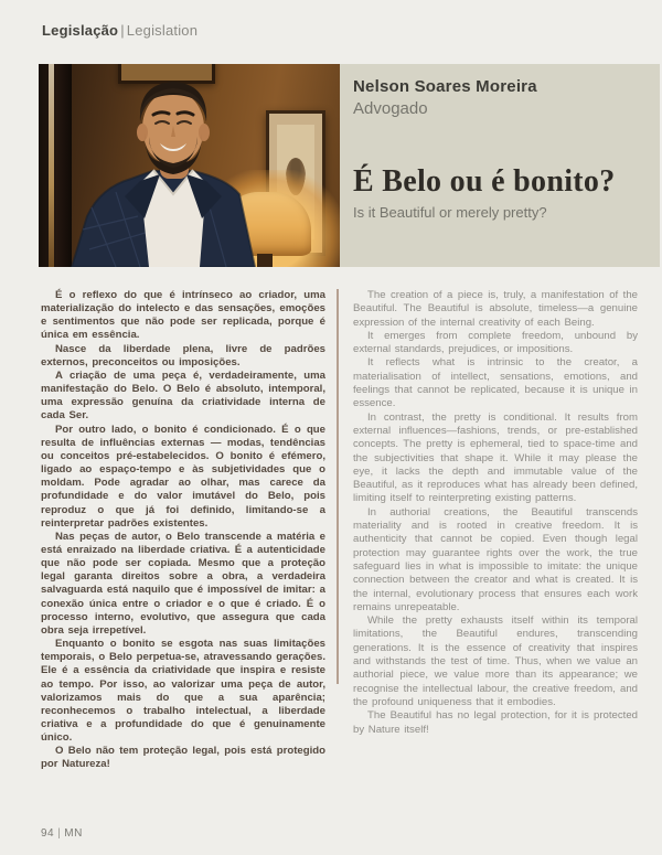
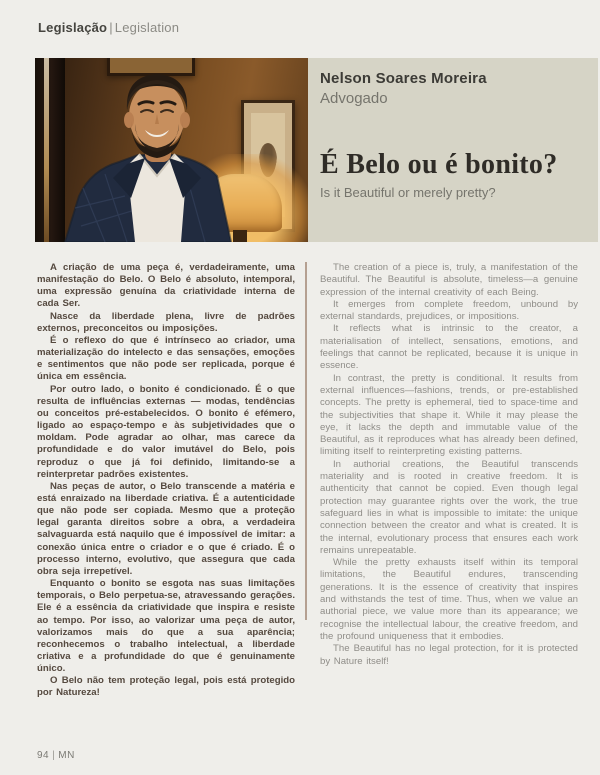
  Legislação | Legislation
  Nelson Soares Moreira
  Advogado
  É Belo ou é bonito?
  Is it Beautiful or merely pretty?
- É o reflexo do que é intrínseco ao criador, uma materialização do intelecto e das sensações, emoções e sentimentos que não pode ser replicada, porque é única em essência.
+ A criação de uma peça é, verdadeiramente, uma manifestação do Belo. O Belo é absoluto, intemporal, uma expressão genuína da criatividade interna de cada Ser.
  Nasce da liberdade plena, livre de padrões externos, preconceitos ou imposições.
- A criação de uma peça é, verdadeiramente, uma manifestação do Belo. O Belo é absoluto, intemporal, uma expressão genuína da criatividade interna de cada Ser.
+ É o reflexo do que é intrínseco ao criador, uma materialização do intelecto e das sensações, emoções e sentimentos que não pode ser replicada, porque é única em essência.
  Por outro lado, o bonito é condicionado. É o que resulta de influências externas — modas, tendências ou conceitos pré-estabelecidos. O bonito é efémero, ligado ao espaço-tempo e às subjetividades que o moldam. Pode agradar ao olhar, mas carece da profundidade e do valor imutável do Belo, pois reproduz o que já foi definido, limitando-se a reinterpretar padrões existentes.
  Nas peças de autor, o Belo transcende a matéria e está enraizado na liberdade criativa. É a autenticidade que não pode ser copiada. Mesmo que a proteção legal garanta direitos sobre a obra, a verdadeira salvaguarda está naquilo que é impossível de imitar: a conexão única entre o criador e o que é criado. É o processo interno, evolutivo, que assegura que cada obra seja irrepetível.
  Enquanto o bonito se esgota nas suas limitações temporais, o Belo perpetua-se, atravessando gerações. Ele é a essência da criatividade que inspira e resiste ao tempo. Por isso, ao valorizar uma peça de autor, valorizamos mais do que a sua aparência; reconhecemos o trabalho intelectual, a liberdade criativa e a profundidade do que é genuinamente único.
  O Belo não tem proteção legal, pois está protegido por Natureza!
  The creation of a piece is, truly, a manifestation of the Beautiful. The Beautiful is absolute, timeless—a genuine expression of the internal creativity of each Being.
  It emerges from complete freedom, unbound by external standards, prejudices, or impositions.
  It reflects what is intrinsic to the creator, a materialisation of intellect, sensations, emotions, and feelings that cannot be replicated, because it is unique in essence.
  In contrast, the pretty is conditional. It results from external influences—fashions, trends, or pre-established concepts. The pretty is ephemeral, tied to space-time and the subjectivities that shape it. While it may please the eye, it lacks the depth and immutable value of the Beautiful, as it reproduces what has already been defined, limiting itself to reinterpreting existing patterns.
  In authorial creations, the Beautiful transcends materiality and is rooted in creative freedom. It is authenticity that cannot be copied. Even though legal protection may guarantee rights over the work, the true safeguard lies in what is impossible to imitate: the unique connection between the creator and what is created. It is the internal, evolutionary process that ensures each work remains unrepeatable.
  While the pretty exhausts itself within its temporal limitations, the Beautiful endures, transcending generations. It is the essence of creativity that inspires and withstands the test of time. Thus, when we value an authorial piece, we value more than its appearance; we recognise the intellectual labour, the creative freedom, and the profound uniqueness that it embodies.
  The Beautiful has no legal protection, for it is protected by Nature itself!
  94 | MN
